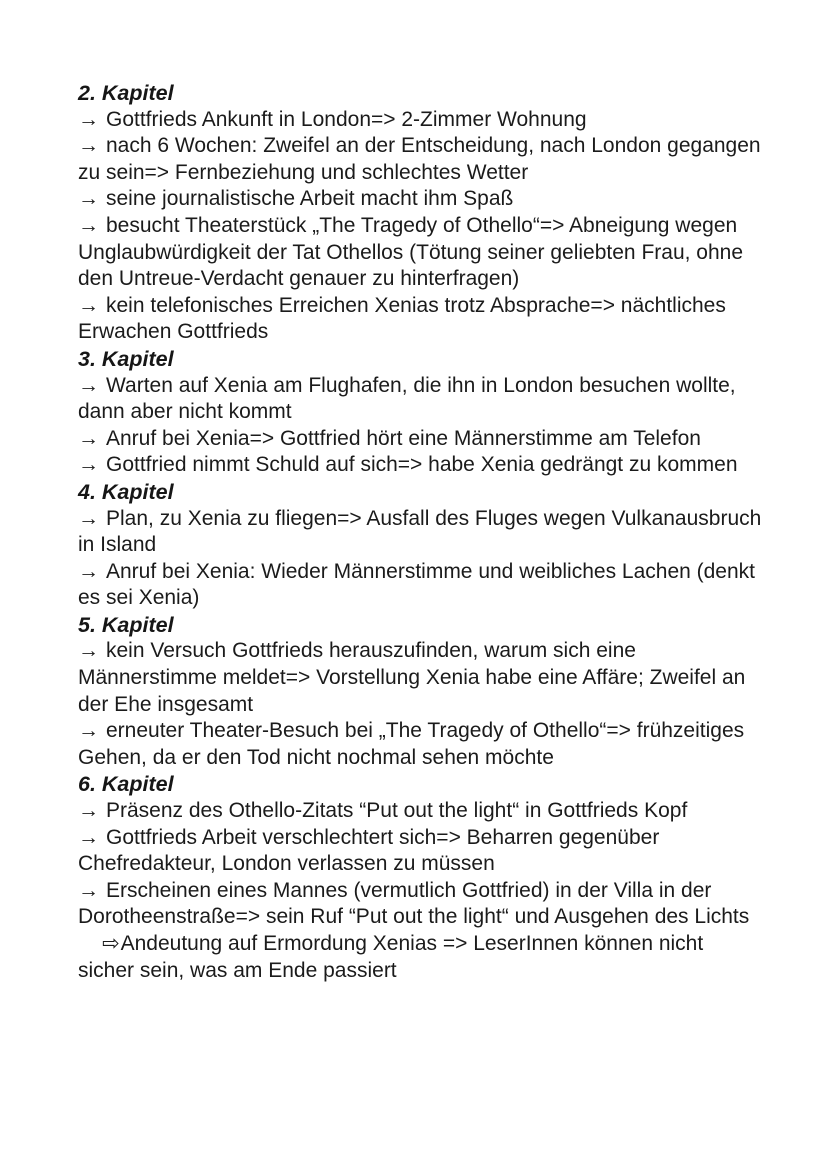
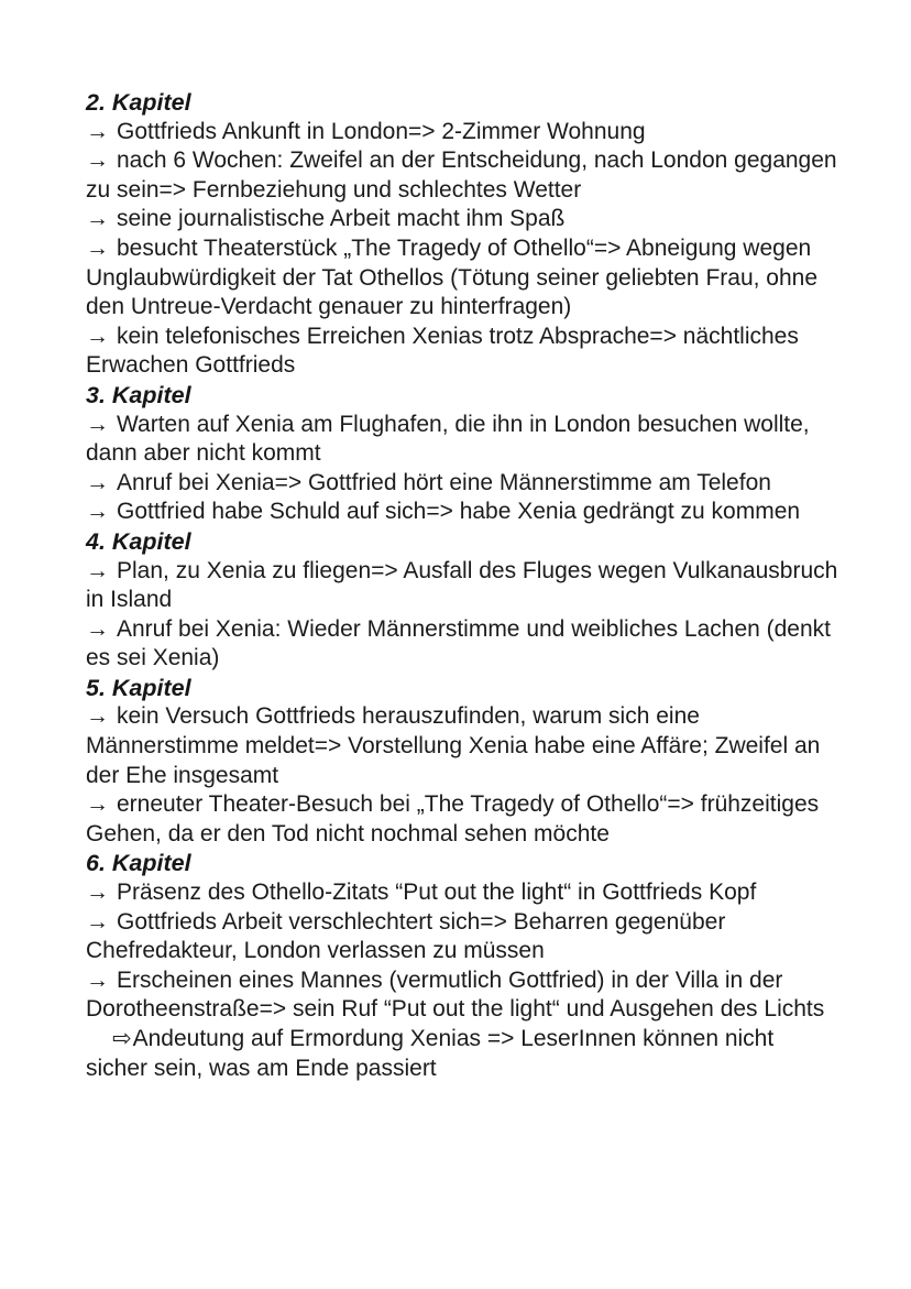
  2. Kapitel
  → Gottfrieds Ankunft in London=> 2-Zimmer Wohnung
  → nach 6 Wochen: Zweifel an der Entscheidung, nach London gegangen zu sein=> Fernbeziehung und schlechtes Wetter
  → seine journalistische Arbeit macht ihm Spaß
  → besucht Theaterstück „The Tragedy of Othello“=> Abneigung wegen Unglaubwürdigkeit der Tat Othellos (Tötung seiner geliebten Frau, ohne den Untreue-Verdacht genauer zu hinterfragen)
  → kein telefonisches Erreichen Xenias trotz Absprache=> nächtliches Erwachen Gottfrieds
  3. Kapitel
  → Warten auf Xenia am Flughafen, die ihn in London besuchen wollte, dann aber nicht kommt
  → Anruf bei Xenia=> Gottfried hört eine Männerstimme am Telefon
- → Gottfried nimmt Schuld auf sich=> habe Xenia gedrängt zu kommen
+ → Gottfried habe Schuld auf sich=> habe Xenia gedrängt zu kommen
  4. Kapitel
  → Plan, zu Xenia zu fliegen=> Ausfall des Fluges wegen Vulkanausbruch in Island
  → Anruf bei Xenia: Wieder Männerstimme und weibliches Lachen (denkt es sei Xenia)
  5. Kapitel
  → kein Versuch Gottfrieds herauszufinden, warum sich eine Männerstimme meldet=> Vorstellung Xenia habe eine Affäre; Zweifel an der Ehe insgesamt
  → erneuter Theater-Besuch bei „The Tragedy of Othello“=> frühzeitiges Gehen, da er den Tod nicht nochmal sehen möchte
  6. Kapitel
  → Präsenz des Othello-Zitats “Put out the light“ in Gottfrieds Kopf
  → Gottfrieds Arbeit verschlechtert sich=> Beharren gegenüber Chefredakteur, London verlassen zu müssen
  → Erscheinen eines Mannes (vermutlich Gottfried) in der Villa in der Dorotheenstraße=> sein Ruf “Put out the light“ und Ausgehen des Lichts
  ⇨Andeutung auf Ermordung Xenias => LeserInnen können nicht sicher sein, was am Ende passiert
